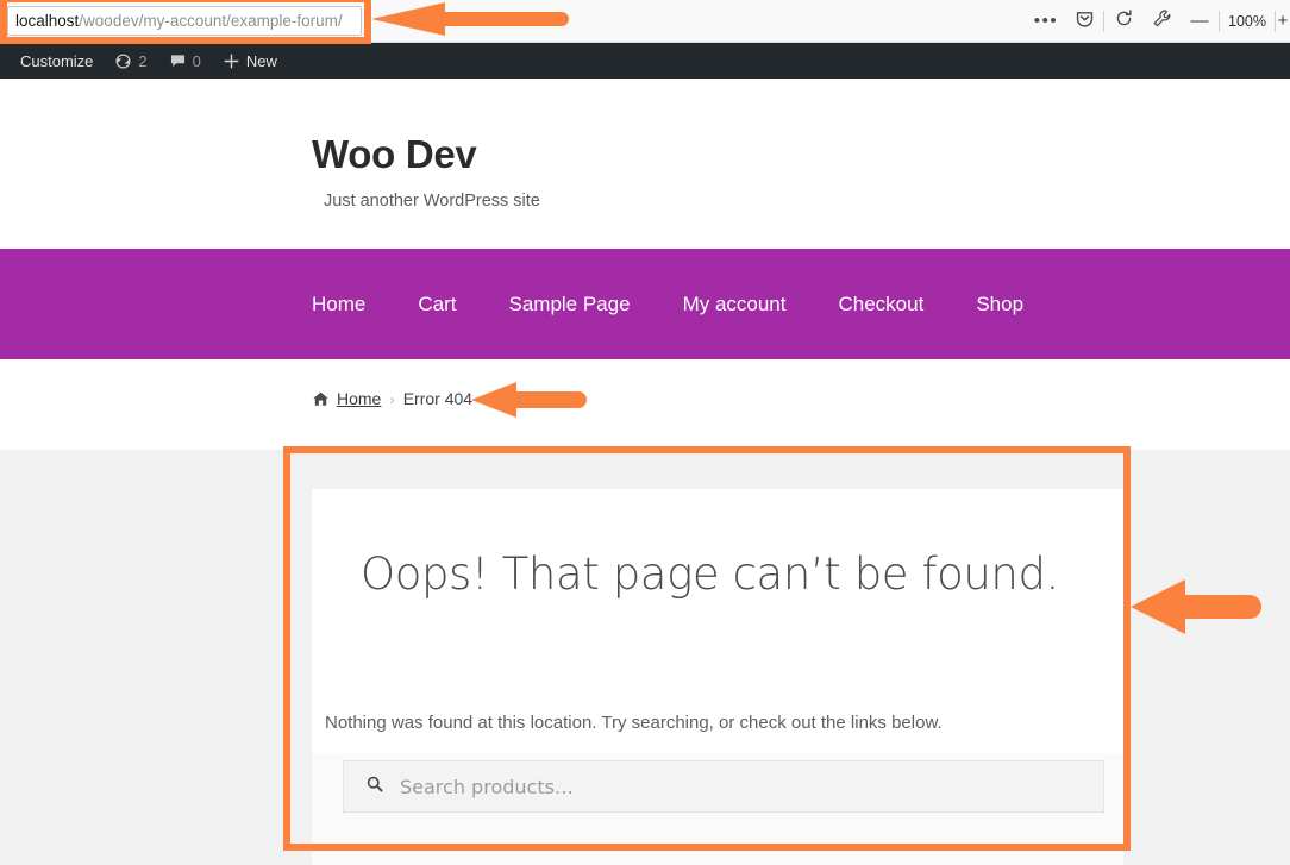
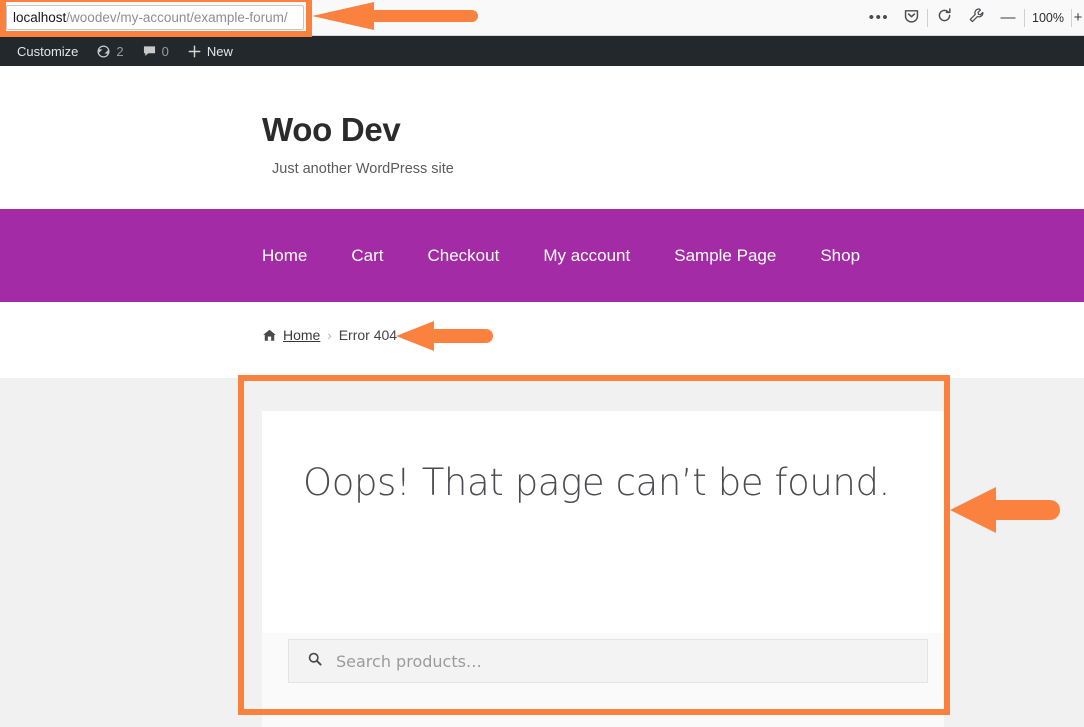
  localhost/woodev/my-account/example-forum/
  •••
  —
  100%
  +
  Customize
  2
  0
  New
  Woo Dev
  Just another WordPress site
  Home
  Cart
- Sample Page
+ Checkout
  My account
- Checkout
+ Sample Page
  Shop
  Home
  ›
  Error 404
  Oops! That page can’t be found.
- Nothing was found at this location. Try searching, or check out the links below.
  Search products…
